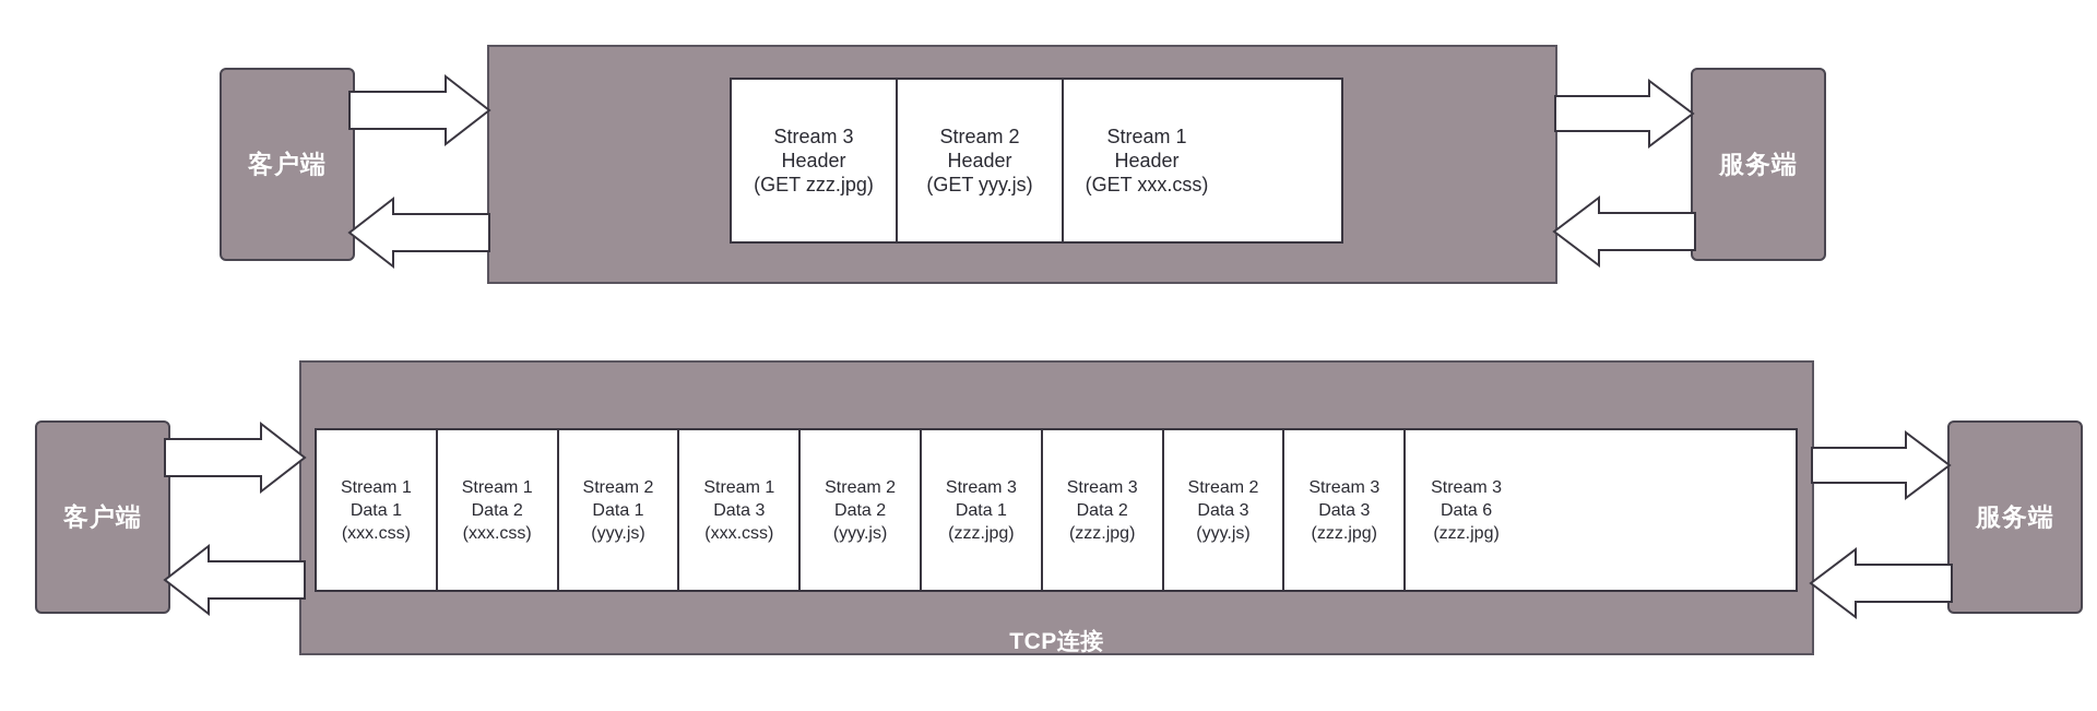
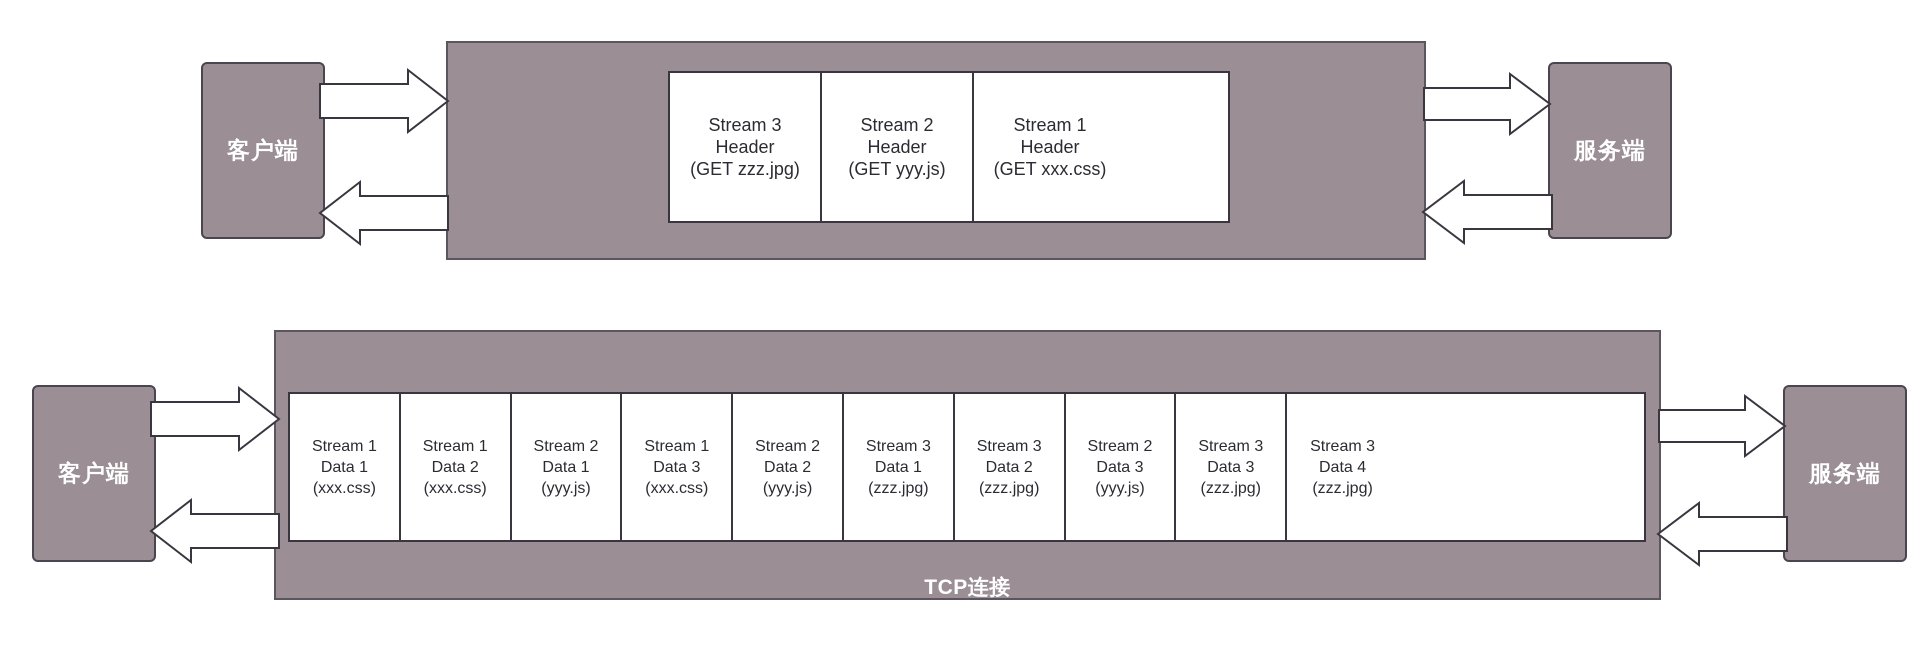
  客户端
  Stream 3
  Header
  (GET zzz.jpg)
  Stream 2
  Header
  (GET yyy.js)
  Stream 1
  Header
  (GET xxx.css)
  服务端
  客户端
  TCP连接
  Stream 1
  Data 1
  (xxx.css)
  Stream 1
  Data 2
  (xxx.css)
  Stream 2
  Data 1
  (yyy.js)
  Stream 1
  Data 3
  (xxx.css)
  Stream 2
  Data 2
  (yyy.js)
  Stream 3
  Data 1
  (zzz.jpg)
  Stream 3
  Data 2
  (zzz.jpg)
  Stream 2
  Data 3
  (yyy.js)
  Stream 3
  Data 3
  (zzz.jpg)
  Stream 3
- Data 6
+ Data 4
  (zzz.jpg)
  服务端
